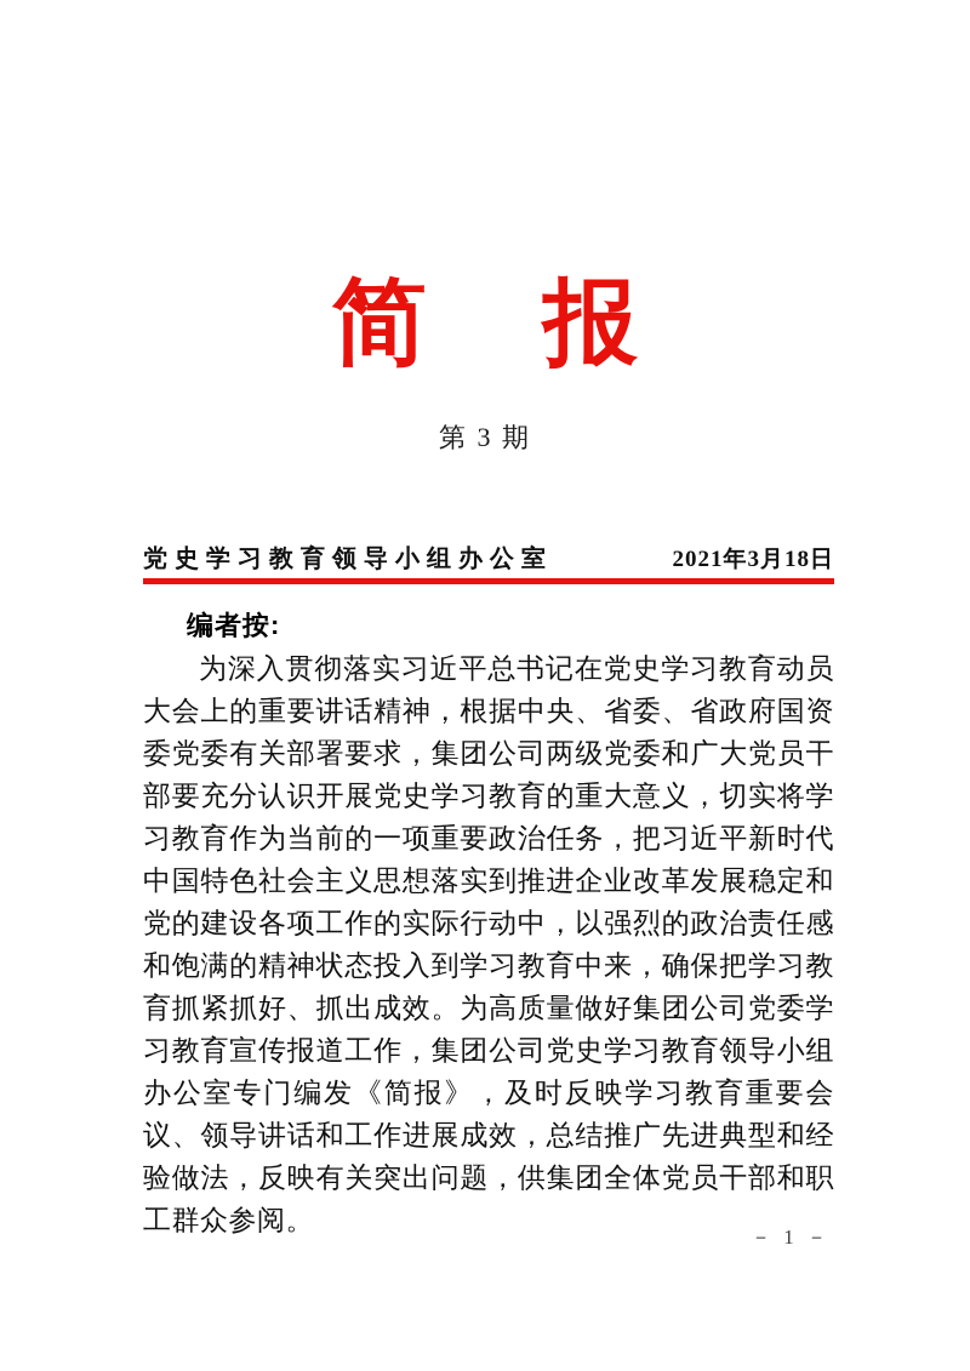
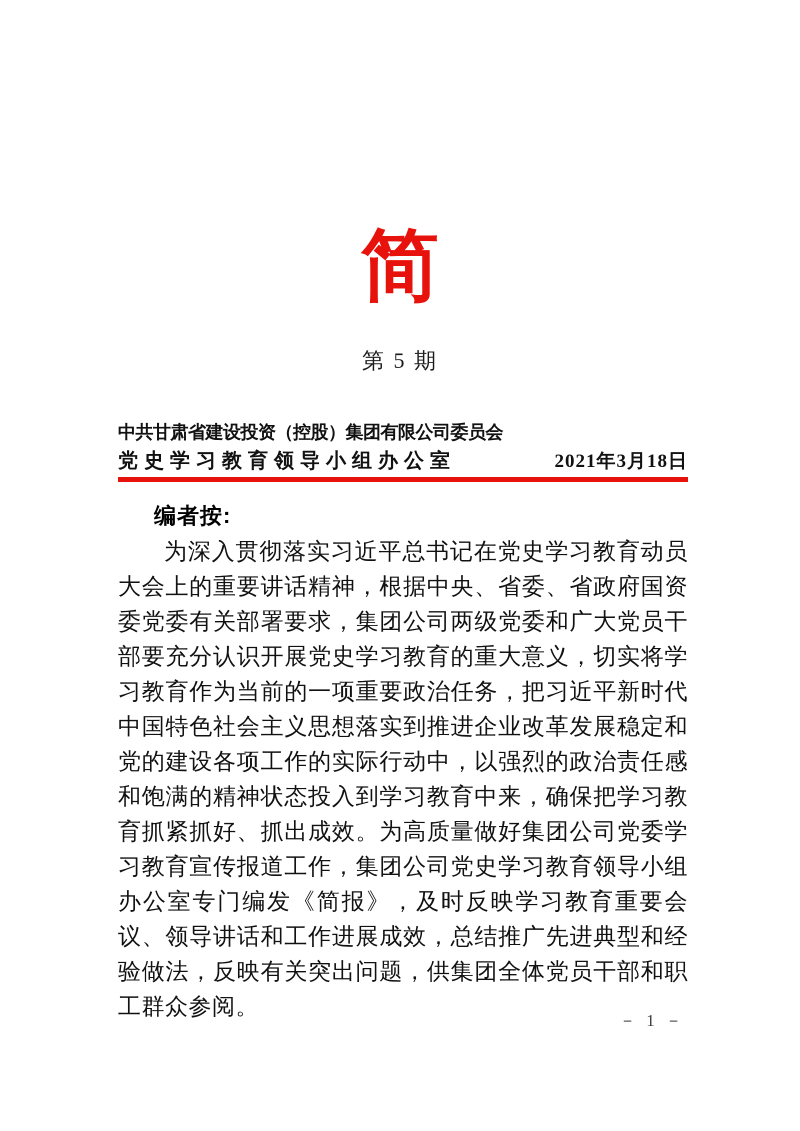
  简
- 报
- 第 3 期
+ 第 5 期
+ 中共甘肃省建设投资（控股）集团有限公司委员会
  党史学习教育领导小组办公室
  2021年3月18日
  编者按:
  为深入贯彻落实习近平总书记在党史学习教育动员大会上的重要讲话精神，根据中央、省委、省政府国资委党委有关部署要求，集团公司两级党委和广大党员干部要充分认识开展党史学习教育的重大意义，切实将学习教育作为当前的一项重要政治任务，把习近平新时代中国特色社会主义思想落实到推进企业改革发展稳定和党的建设各项工作的实际行动中，以强烈的政治责任感和饱满的精神状态投入到学习教育中来，确保把学习教育抓紧抓好、抓出成效。为高质量做好集团公司党委学习教育宣传报道工作，集团公司党史学习教育领导小组办公室专门编发《简报》，及时反映学习教育重要会议、领导讲话和工作进展成效，总结推广先进典型和经验做法，反映有关突出问题，供集团全体党员干部和职工群众参阅。
  － 1 －
